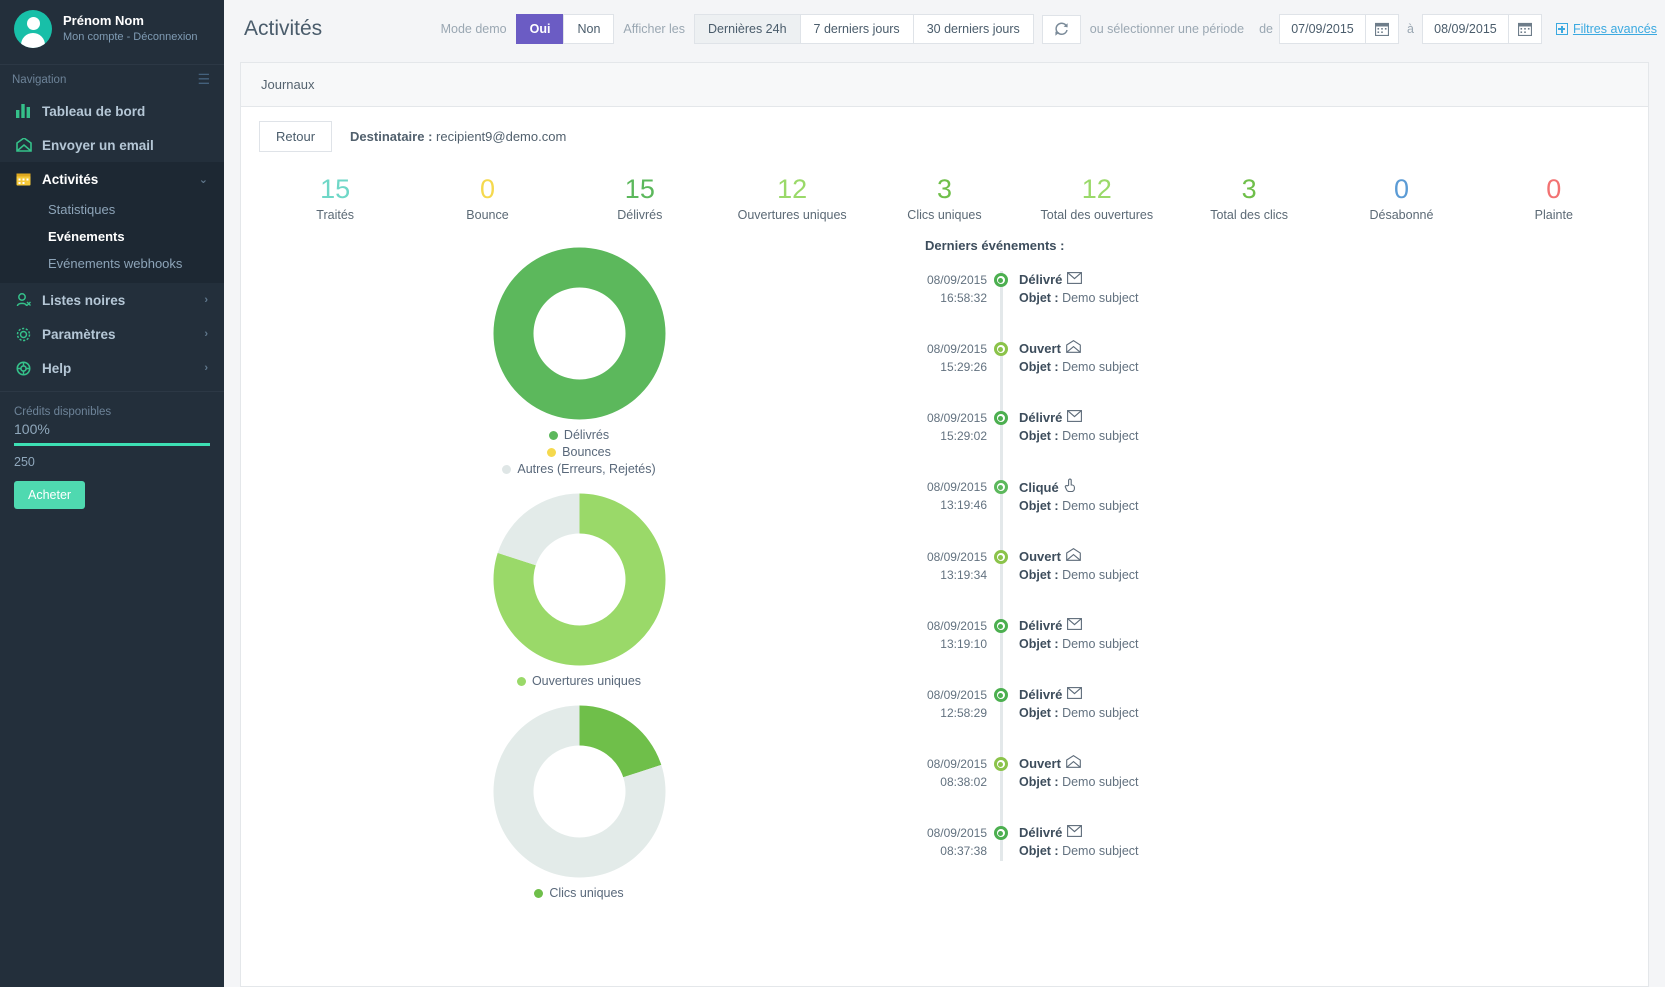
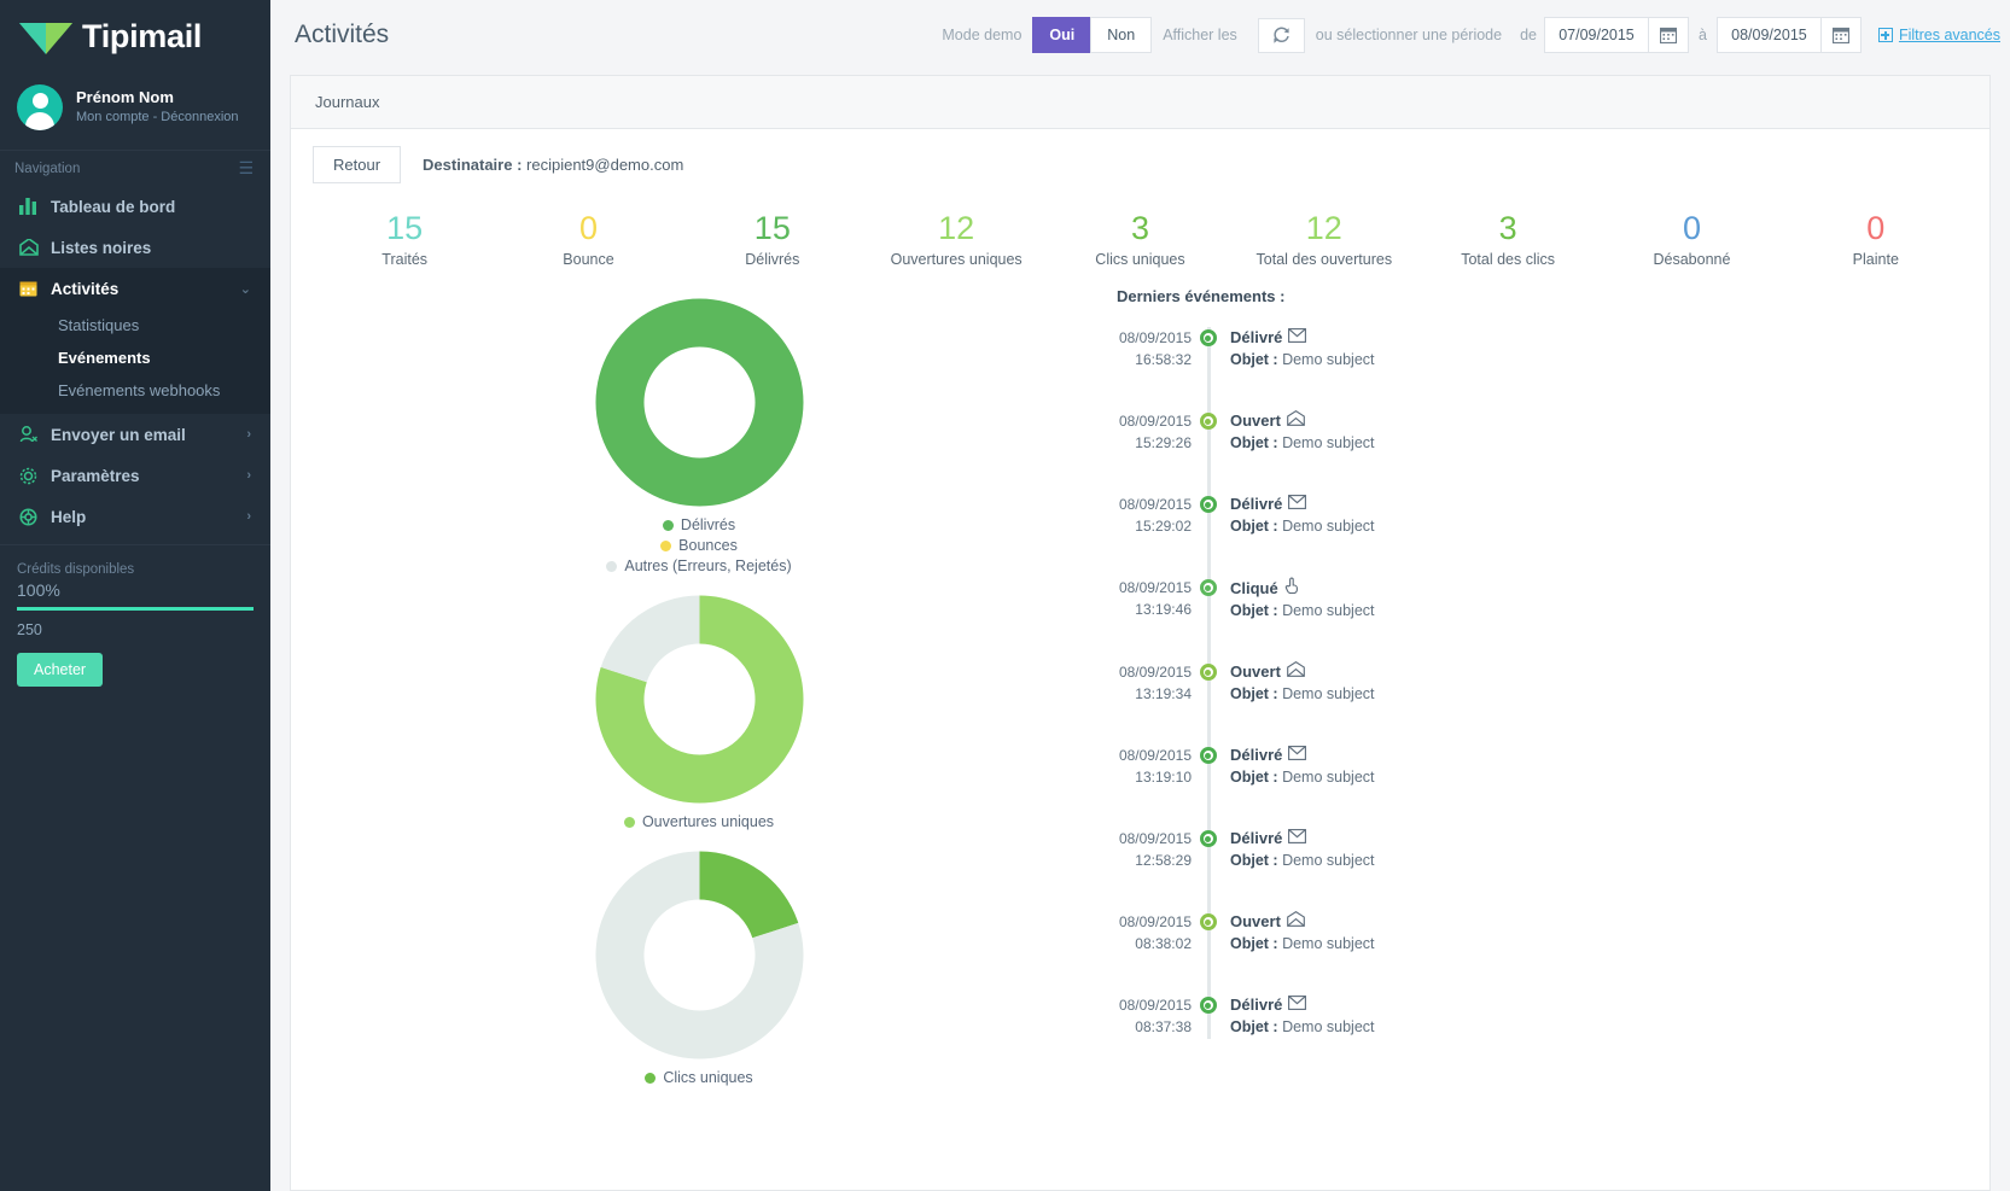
+ Tipimail
  Prénom Nom
  Mon compte - Déconnexion
  Navigation
  ☰
  Tableau de bord
- Envoyer un email
+ Listes noires
  Activités
  ⌄
  Statistiques
  Evénements
  Evénements webhooks
- Listes noires
+ Envoyer un email
  ›
  Paramètres
  ›
  Help
  ›
  Crédits disponibles
  100%
  250
  Acheter
  Activités
  Mode demo
  Oui
  Non
  Afficher les
- Dernières 24h
- 7 derniers jours
- 30 derniers jours
  ou sélectionner une période
  de
  07/09/2015
  à
  08/09/2015
  Filtres avancés
  Journaux
  Retour
  Destinataire : recipient9@demo.com
  15
  Traités
  0
  Bounce
  15
  Délivrés
  12
  Ouvertures uniques
  3
  Clics uniques
  12
  Total des ouvertures
  3
  Total des clics
  0
  Désabonné
  0
  Plainte
  Délivrés
  Bounces
  Autres (Erreurs, Rejetés)
  Ouvertures uniques
  Clics uniques
  Derniers événements :
  08/09/2015
  16:58:32
  Délivré
  Objet : Demo subject
  08/09/2015
  15:29:26
  Ouvert
  Objet : Demo subject
  08/09/2015
  15:29:02
  Délivré
  Objet : Demo subject
  08/09/2015
  13:19:46
  Cliqué
  Objet : Demo subject
  08/09/2015
  13:19:34
  Ouvert
  Objet : Demo subject
  08/09/2015
  13:19:10
  Délivré
  Objet : Demo subject
  08/09/2015
  12:58:29
  Délivré
  Objet : Demo subject
  08/09/2015
  08:38:02
  Ouvert
  Objet : Demo subject
  08/09/2015
  08:37:38
  Délivré
  Objet : Demo subject
